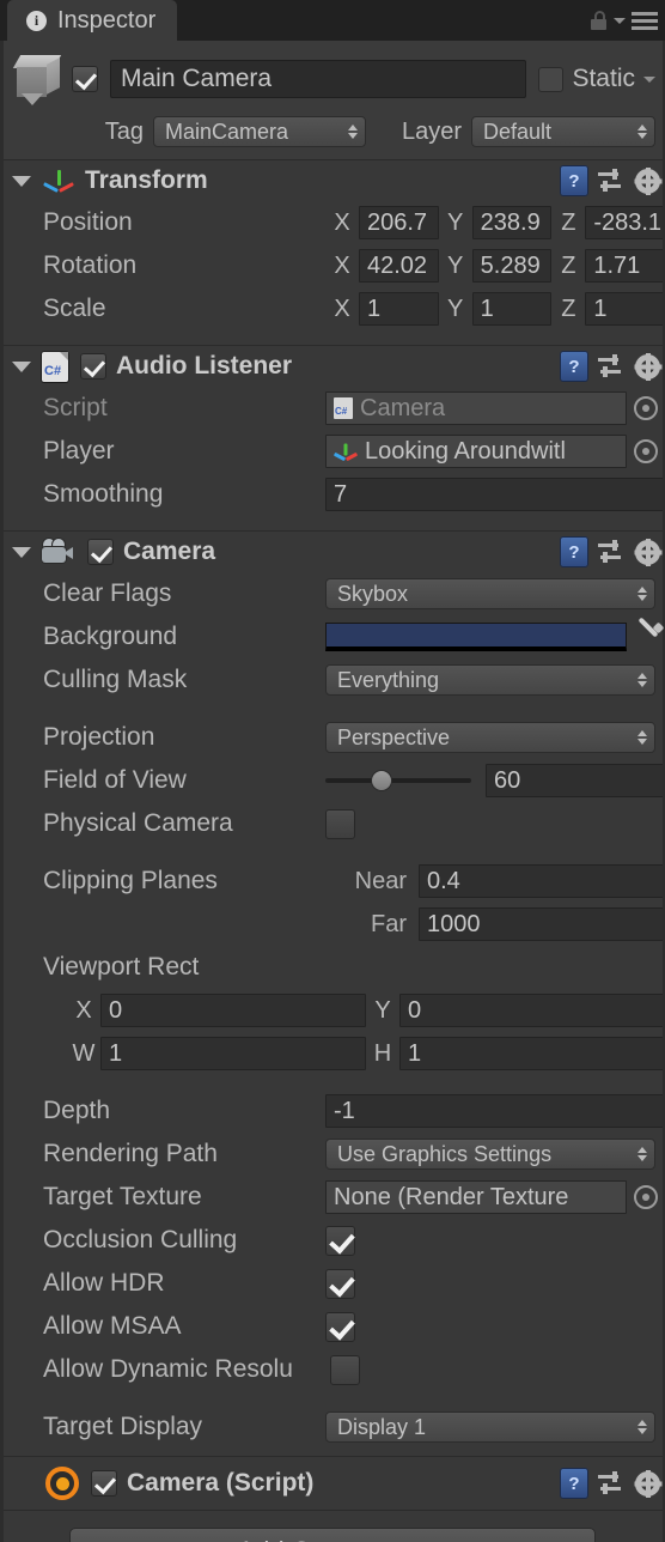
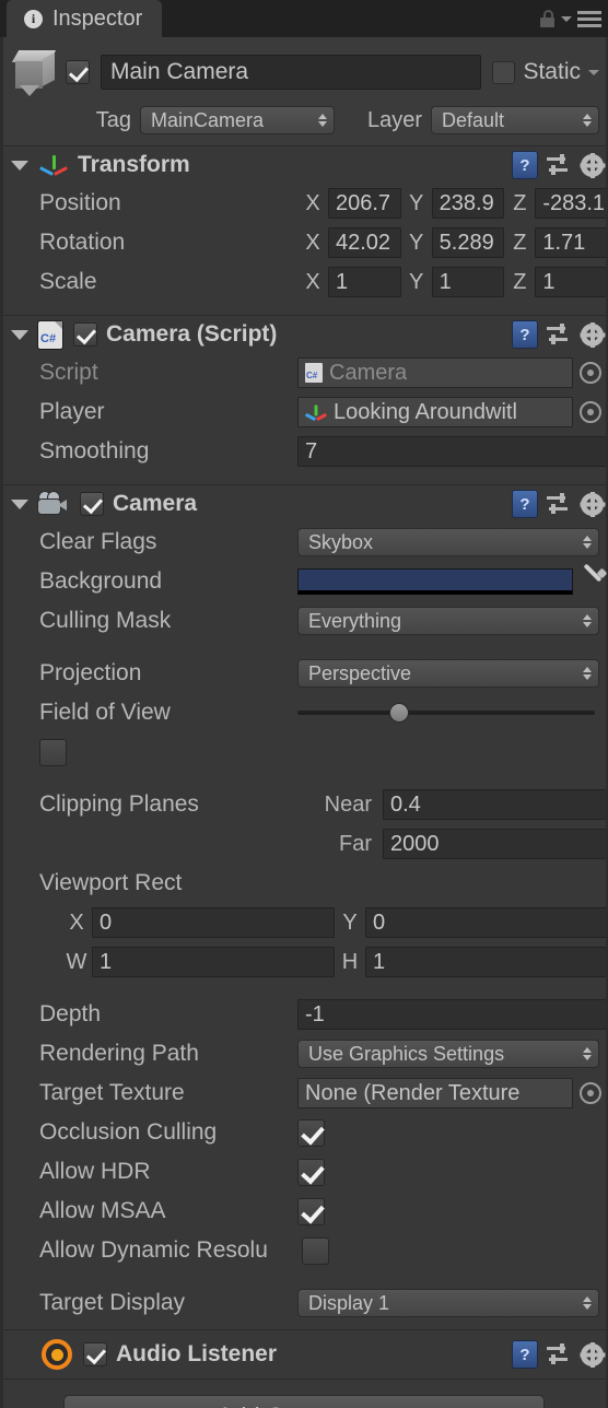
  i
  Inspector
  Main Camera
  Static
  Tag
  MainCamera
  Layer
  Default
  Transform
  ?
  Position
  X
  206.7
  Y
  238.9
  Z
  -283.1
  Rotation
  X
  42.02
  Y
  5.289
  Z
  1.71
  Scale
  X
  1
  Y
  1
  Z
  1
  C#
- Audio Listener
+ Camera (Script)
  ?
  Script
  C#
  Camera
  Player
  Looking Aroundwitl
  Smoothing
  7
  Camera
  ?
  Clear Flags
  Skybox
  Background
  Culling Mask
  Everything
  Projection
  Perspective
  Field of View
- 60
- Physical Camera
  Clipping Planes
  Near
  0.4
  Far
- 1000
+ 2000
  Viewport Rect
  X
  0
  Y
  0
  W
  1
  H
  1
  Depth
  -1
  Rendering Path
  Use Graphics Settings
  Target Texture
  None (Render Texture
  Occlusion Culling
  Allow HDR
  Allow MSAA
  Allow Dynamic Resolu
  Target Display
  Display 1
- Camera (Script)
+ Audio Listener
  ?
